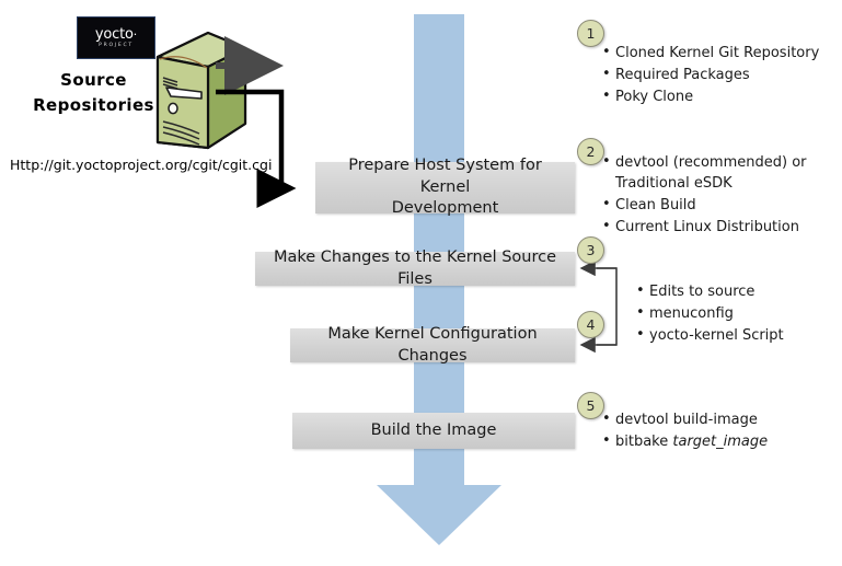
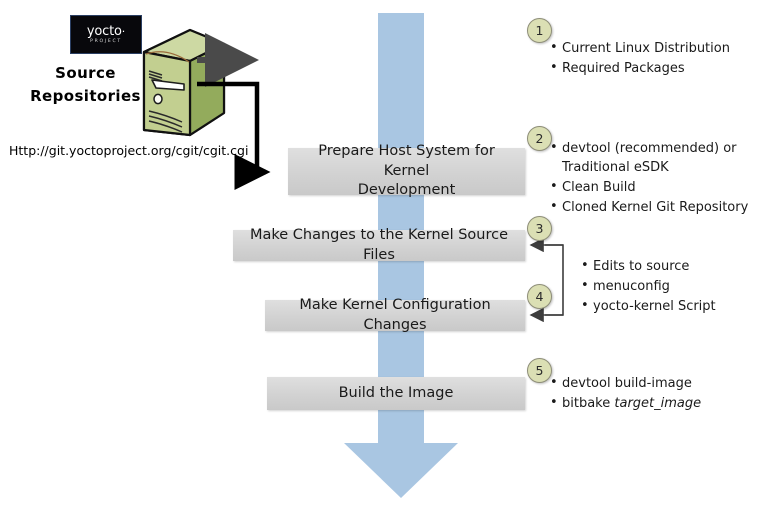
  yocto·
  Source
  Repositories
  Http://git.yoctoproject.org/cgit/cgit.cgi
  Prepare Host System for Kernel
  Development
  Make Changes to the Kernel Source Files
  Make Kernel Configuration Changes
  Build the Image
  1
  2
  3
  4
  5
- Cloned Kernel Git Repository
+ Current Linux Distribution
  Required Packages
- Poky Clone
  devtool (recommended) or
  Traditional eSDK
  Clean Build
- Current Linux Distribution
+ Cloned Kernel Git Repository
  Edits to source
  menuconfig
  yocto-kernel Script
  devtool build-image
  bitbake target_image
